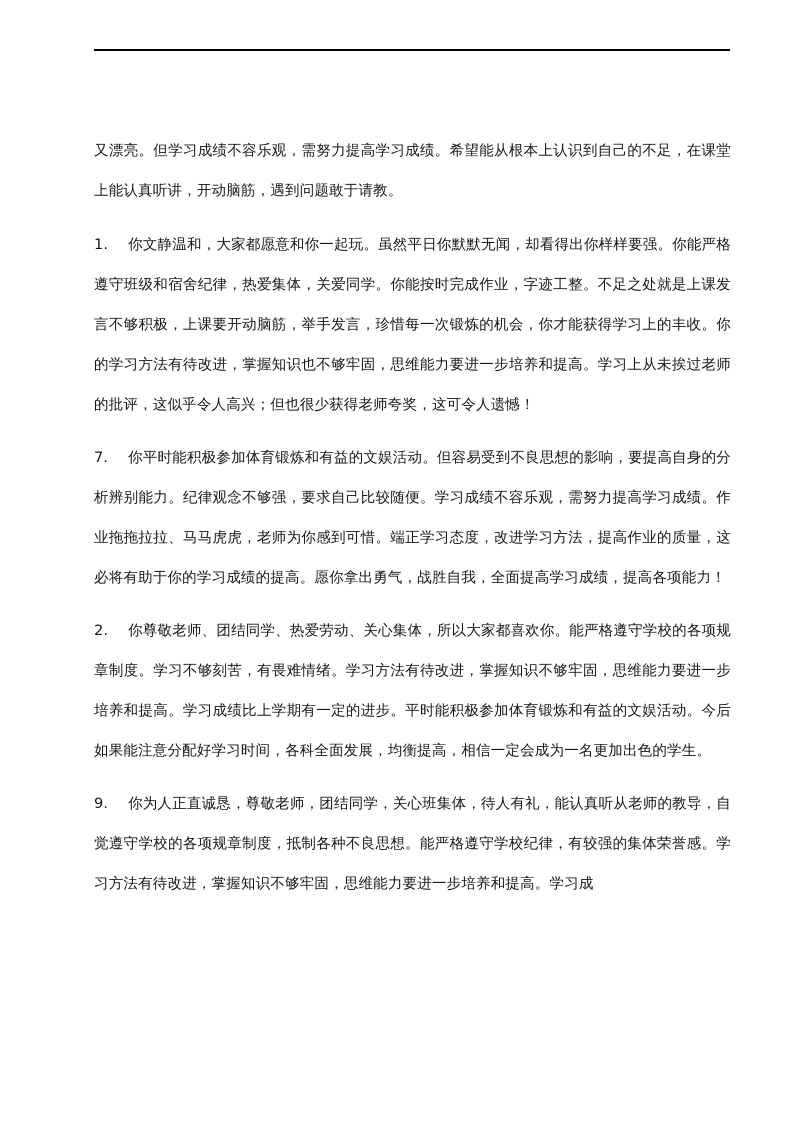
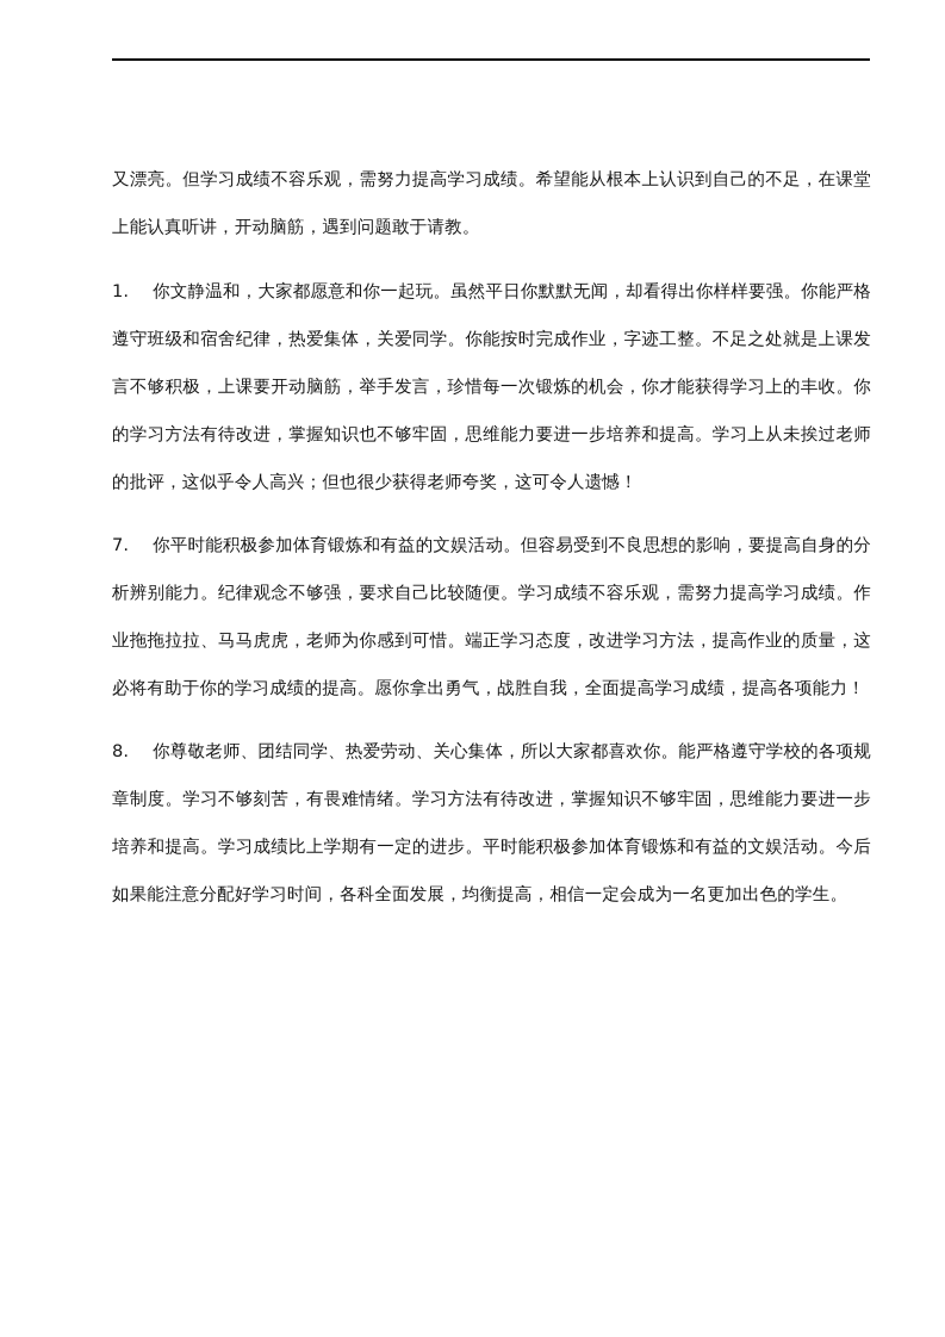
  又漂亮。但学习成绩不容乐观，需努力提高学习成绩。希望能从根本上认识到自己的不足，在课堂上能认真听讲，开动脑筋，遇到问题敢于请教。
  1. 你文静温和，大家都愿意和你一起玩。虽然平日你默默无闻，却看得出你样样要强。你能严格遵守班级和宿舍纪律，热爱集体，关爱同学。你能按时完成作业，字迹工整。不足之处就是上课发言不够积极，上课要开动脑筋，举手发言，珍惜每一次锻炼的机会，你才能获得学习上的丰收。你的学习方法有待改进，掌握知识也不够牢固，思维能力要进一步培养和提高。学习上从未挨过老师的批评，这似乎令人高兴；但也很少获得老师夸奖，这可令人遗憾！
  7. 你平时能积极参加体育锻炼和有益的文娱活动。但容易受到不良思想的影响，要提高自身的分析辨别能力。纪律观念不够强，要求自己比较随便。学习成绩不容乐观，需努力提高学习成绩。作业拖拖拉拉、马马虎虎，老师为你感到可惜。端正学习态度，改进学习方法，提高作业的质量，这必将有助于你的学习成绩的提高。愿你拿出勇气，战胜自我，全面提高学习成绩，提高各项能力！
- 2. 你尊敬老师、团结同学、热爱劳动、关心集体，所以大家都喜欢你。能严格遵守学校的各项规章制度。学习不够刻苦，有畏难情绪。学习方法有待改进，掌握知识不够牢固，思维能力要进一步培养和提高。学习成绩比上学期有一定的进步。平时能积极参加体育锻炼和有益的文娱活动。今后如果能注意分配好学习时间，各科全面发展，均衡提高，相信一定会成为一名更加出色的学生。
+ 8. 你尊敬老师、团结同学、热爱劳动、关心集体，所以大家都喜欢你。能严格遵守学校的各项规章制度。学习不够刻苦，有畏难情绪。学习方法有待改进，掌握知识不够牢固，思维能力要进一步培养和提高。学习成绩比上学期有一定的进步。平时能积极参加体育锻炼和有益的文娱活动。今后如果能注意分配好学习时间，各科全面发展，均衡提高，相信一定会成为一名更加出色的学生。
- 9. 你为人正直诚恳，尊敬老师，团结同学，关心班集体，待人有礼，能认真听从老师的教导，自觉遵守学校的各项规章制度，抵制各种不良思想。能严格遵守学校纪律，有较强的集体荣誉感。学习方法有待改进，掌握知识不够牢固，思维能力要进一步培养和提高。学习成
